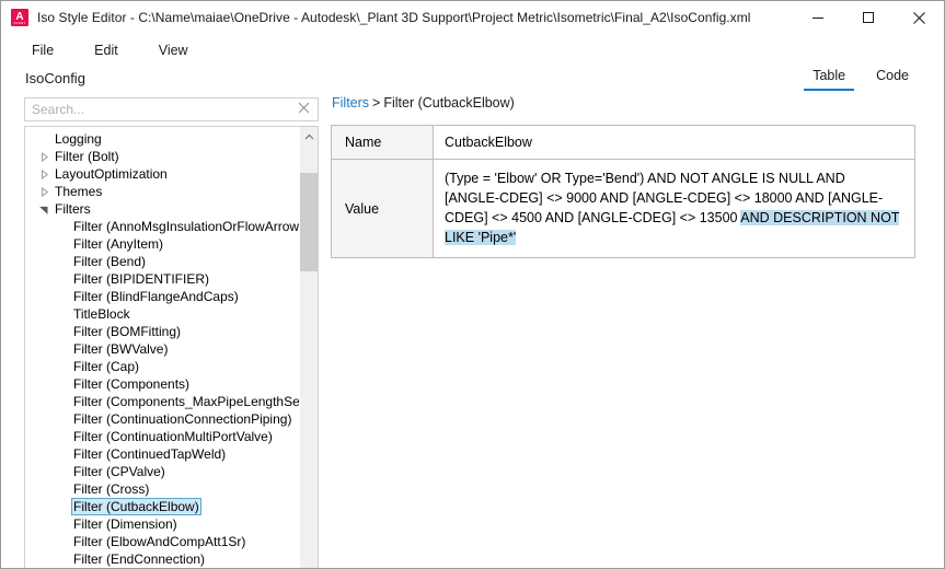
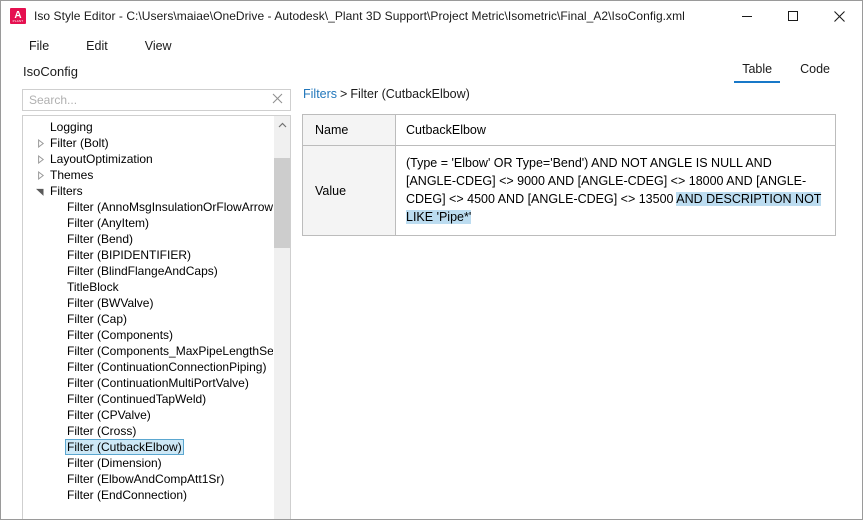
  A
- Iso Style Editor - C:\Name\maiae\OneDrive - Autodesk\_Plant 3D Support\Project Metric\Isometric\Final_A2\IsoConfig.xml
+ Iso Style Editor - C:\Users\maiae\OneDrive - Autodesk\_Plant 3D Support\Project Metric\Isometric\Final_A2\IsoConfig.xml
  File
  Edit
  View
  IsoConfig
  Table
  Code
  Search...
  Logging
  Filter (Bolt)
  LayoutOptimization
  Themes
  Filters
  Filter (AnnoMsgInsulationOrFlowArrow
  Filter (AnyItem)
  Filter (Bend)
  Filter (BIPIDENTIFIER)
  Filter (BlindFlangeAndCaps)
  TitleBlock
- Filter (BOMFitting)
  Filter (BWValve)
  Filter (Cap)
  Filter (Components)
  Filter (Components_MaxPipeLengthSe
  Filter (ContinuationConnectionPiping)
  Filter (ContinuationMultiPortValve)
  Filter (ContinuedTapWeld)
  Filter (CPValve)
  Filter (Cross)
  Filter (CutbackElbow)
  Filter (Dimension)
  Filter (ElbowAndCompAtt1Sr)
  Filter (EndConnection)
  Filters > Filter (CutbackElbow)
  Name
  CutbackElbow
  Value
  (Type = 'Elbow' OR Type='Bend') AND NOT ANGLE IS NULL AND [ANGLE-CDEG] <> 9000 AND [ANGLE-CDEG] <> 18000 AND [ANGLE-CDEG] <> 4500 AND [ANGLE-CDEG] <> 13500 AND DESCRIPTION NOT LIKE 'Pipe*'
